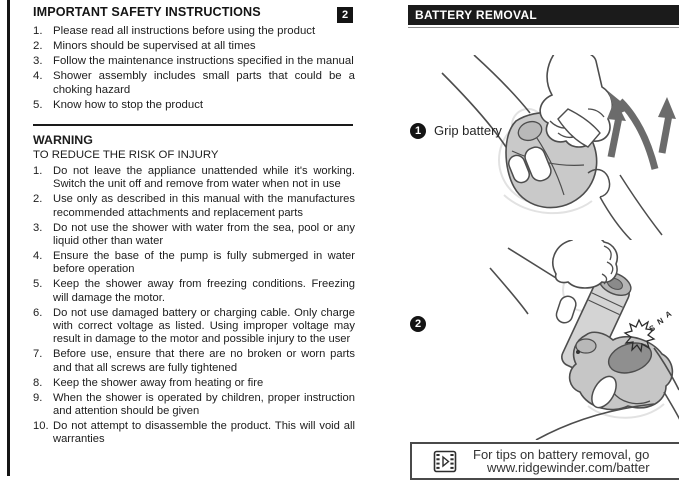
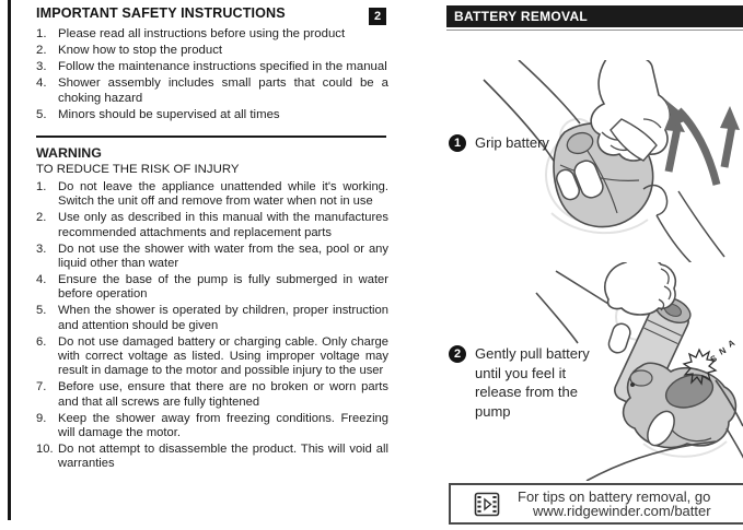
  IMPORTANT SAFETY INSTRUCTIONS
  1.
  Please read all instructions before using the product
  2.
- Minors should be supervised at all times
+ Know how to stop the product
  3.
  Follow the maintenance instructions specified in the manual
  4.
  Shower assembly includes small parts that could be a choking hazard
  5.
- Know how to stop the product
+ Minors should be supervised at all times
  WARNING
  TO REDUCE THE RISK OF INJURY
  1.
  Do not leave the appliance unattended while it's working. Switch the unit off and remove from water when not in use
  2.
  Use only as described in this manual with the manufactures recommended attachments and replacement parts
  3.
  Do not use the shower with water from the sea, pool or any liquid other than water
  4.
  Ensure the base of the pump is fully submerged in water before operation
  5.
- Keep the shower away from freezing conditions. Freezing will damage the motor.
+ When the shower is operated by children, proper instruction and attention should be given
  6.
  Do not use damaged battery or charging cable. Only charge with correct voltage as listed. Using improper voltage may result in damage to the motor and possible injury to the user
  7.
  Before use, ensure that there are no broken or worn parts and that all screws are fully tightened
- 8.
- Keep the shower away from heating or fire
  9.
- When the shower is operated by children, proper instruction and attention should be given
+ Keep the shower away from freezing conditions. Freezing will damage the motor.
  10.
  Do not attempt to disassemble the product. This will void all warranties
  2
  BATTERY REMOVAL
  1
  Grip battery
  2
+ Gently pull battery until you feel it release from the pump
  For tips on battery removal, go
  www.ridgewinder.com/batter
